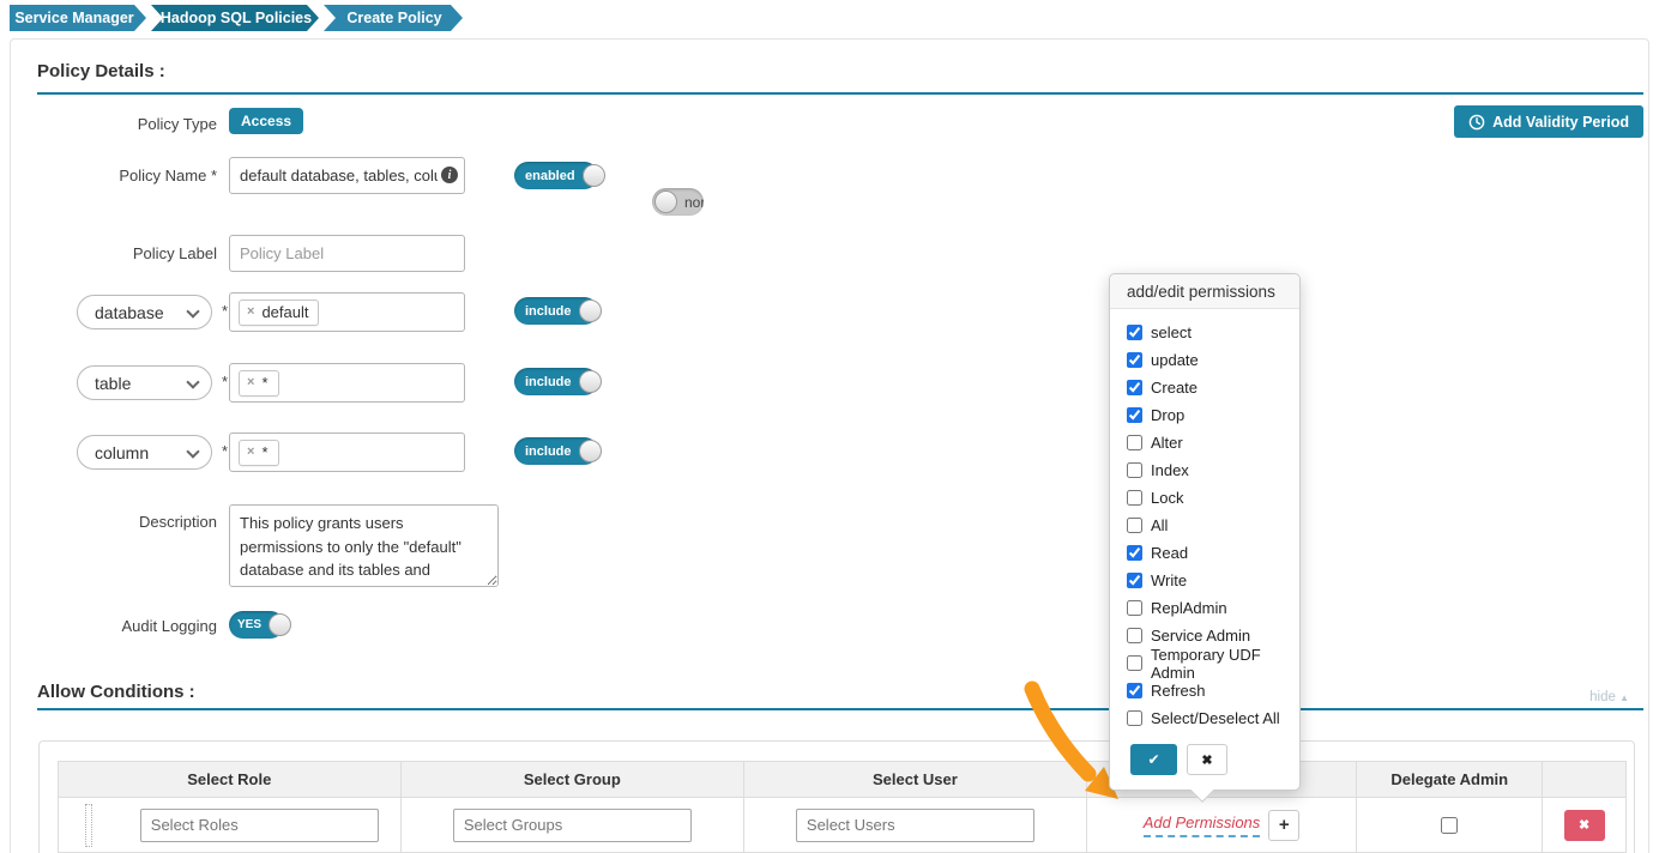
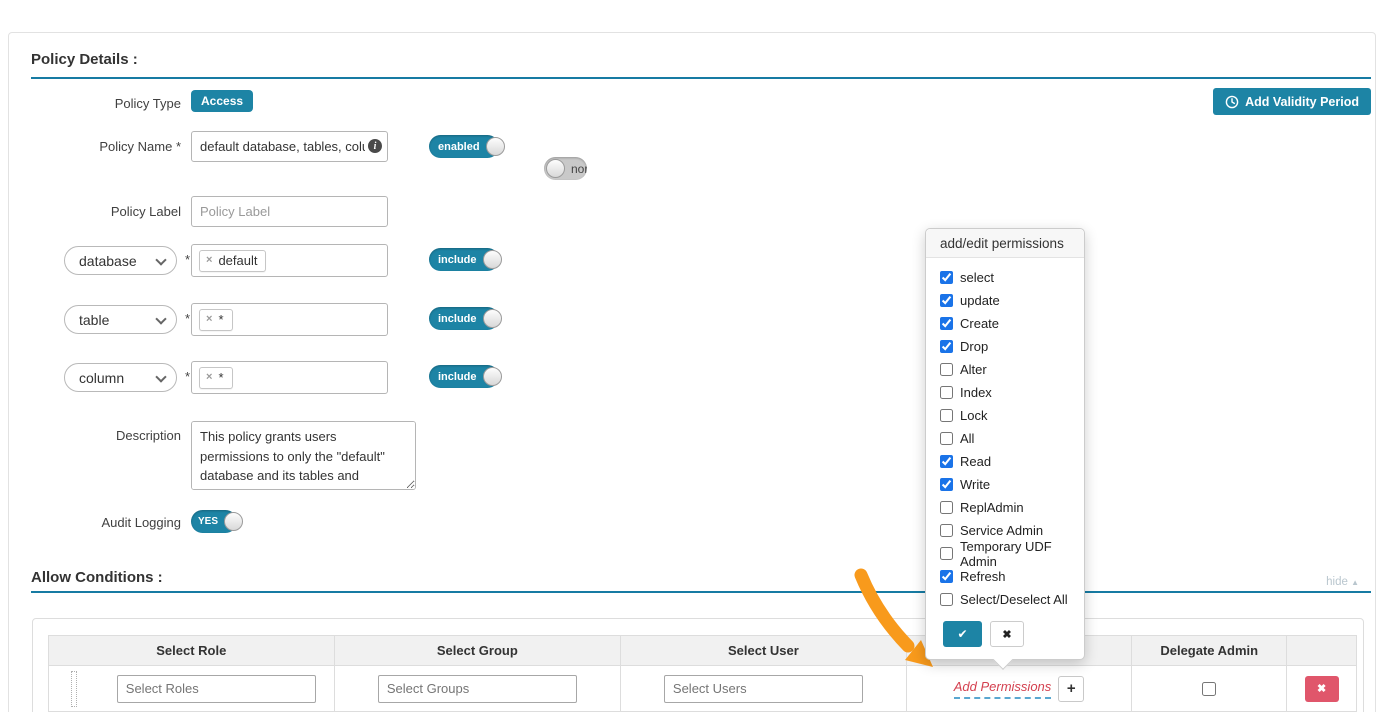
- Service Manager
- Hadoop SQL Policies
- Create Policy
  Policy Details :
  Policy Type
  Access
  Add Validity Period
  Policy Name *
  default database, tables, col
  i
  enabled
  nor
  Policy Label
  Policy Label
  database
  *
  ×
  default
  include
  table
  *
  ×
  *
  include
  column
  *
  ×
  *
  include
  Description
  Audit Logging
  YES
  Allow Conditions :
  hide ▲
  Select Role
  Select Group
  Select User
  Delegate Admin
  Select Roles
  Select Groups
  Select Users
  Add Permissions
  +
  ✖
  add/edit permissions
  select
  update
  Create
  Drop
  Alter
  Index
  Lock
  All
  Read
  Write
  ReplAdmin
  Service Admin
  Temporary UDF Admin
  Refresh
  Select/Deselect All
  ✔
  ✖
